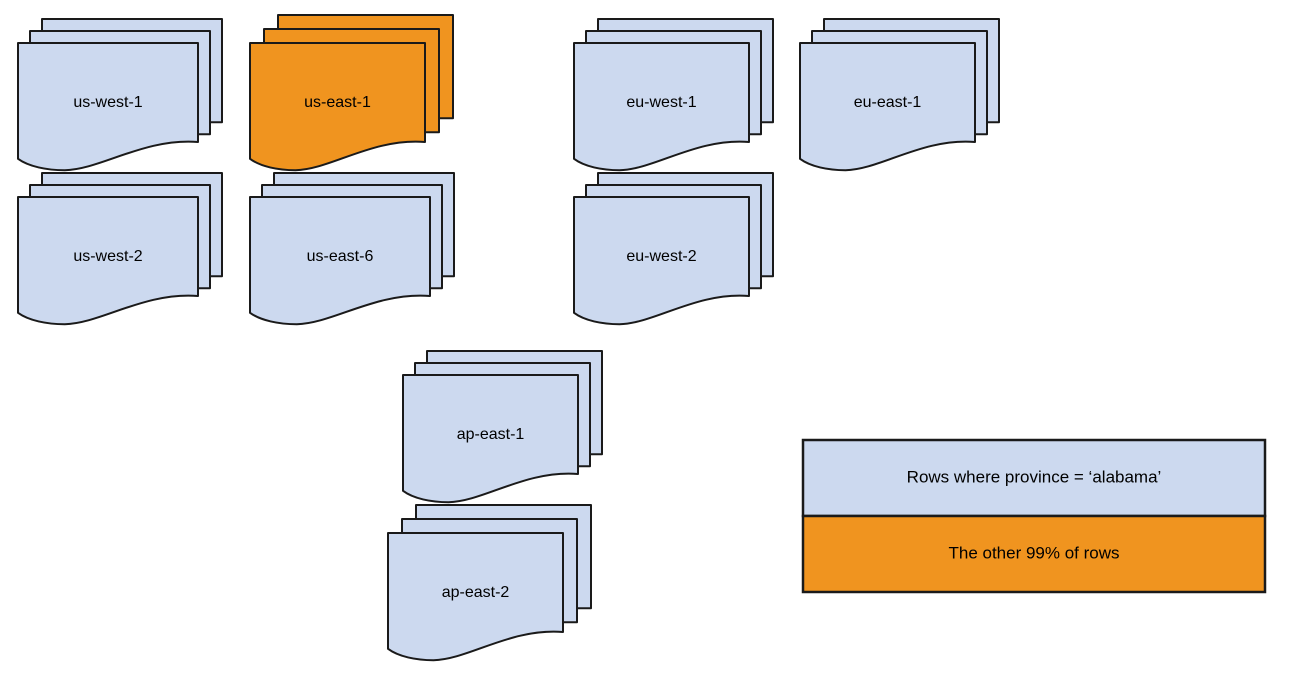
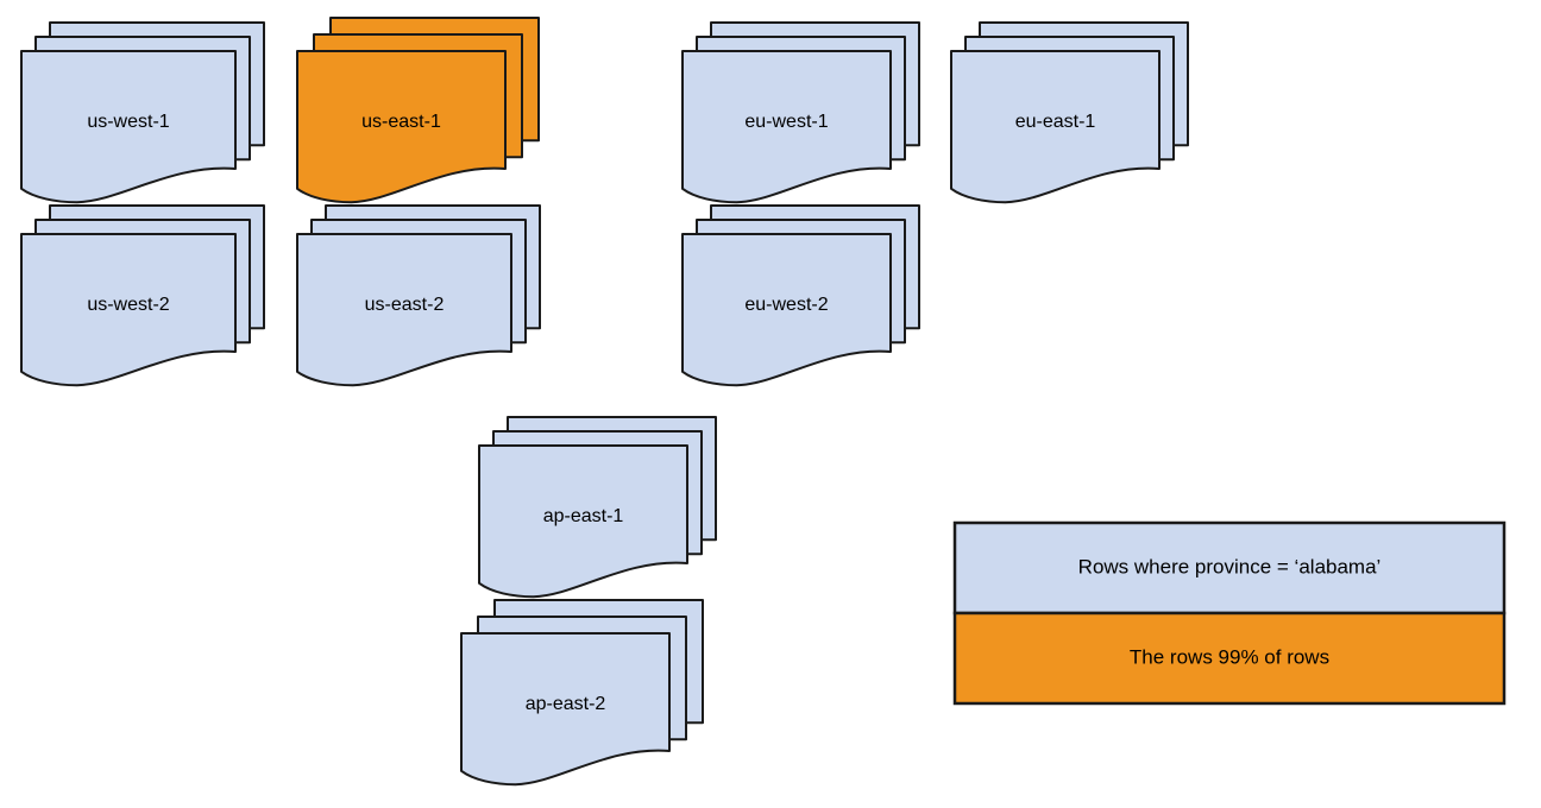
  us-west-1
  us-east-1
  eu-west-1
  eu-east-1
  us-west-2
- us-east-6
+ us-east-2
  eu-west-2
  ap-east-1
  ap-east-2
  Rows where province = ‘alabama’
- The other 99% of rows
+ The rows 99% of rows
